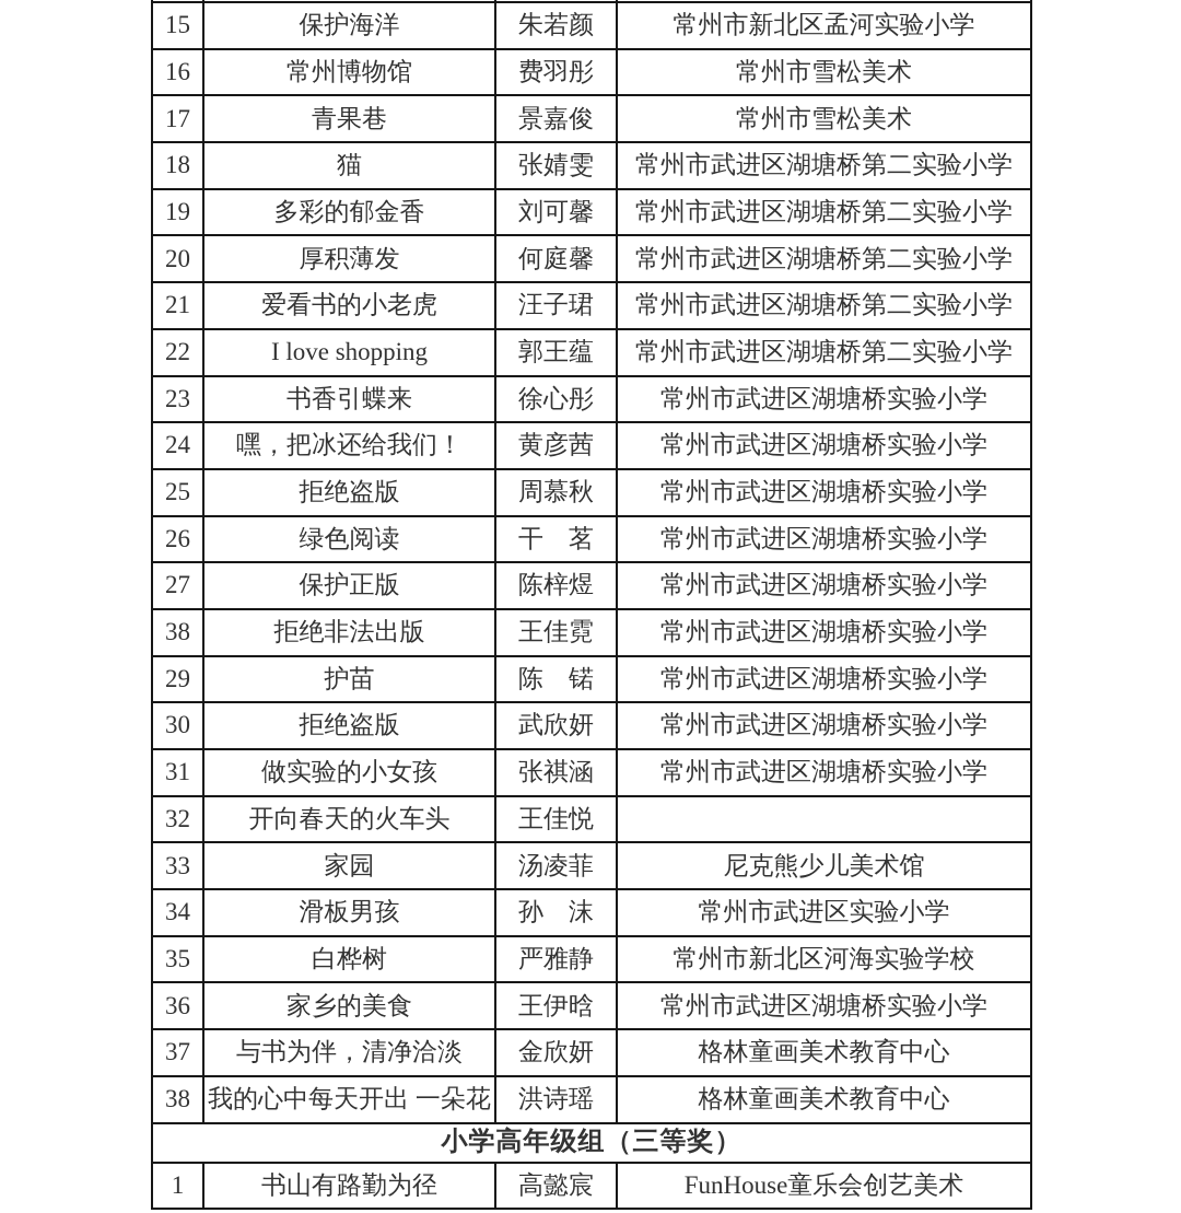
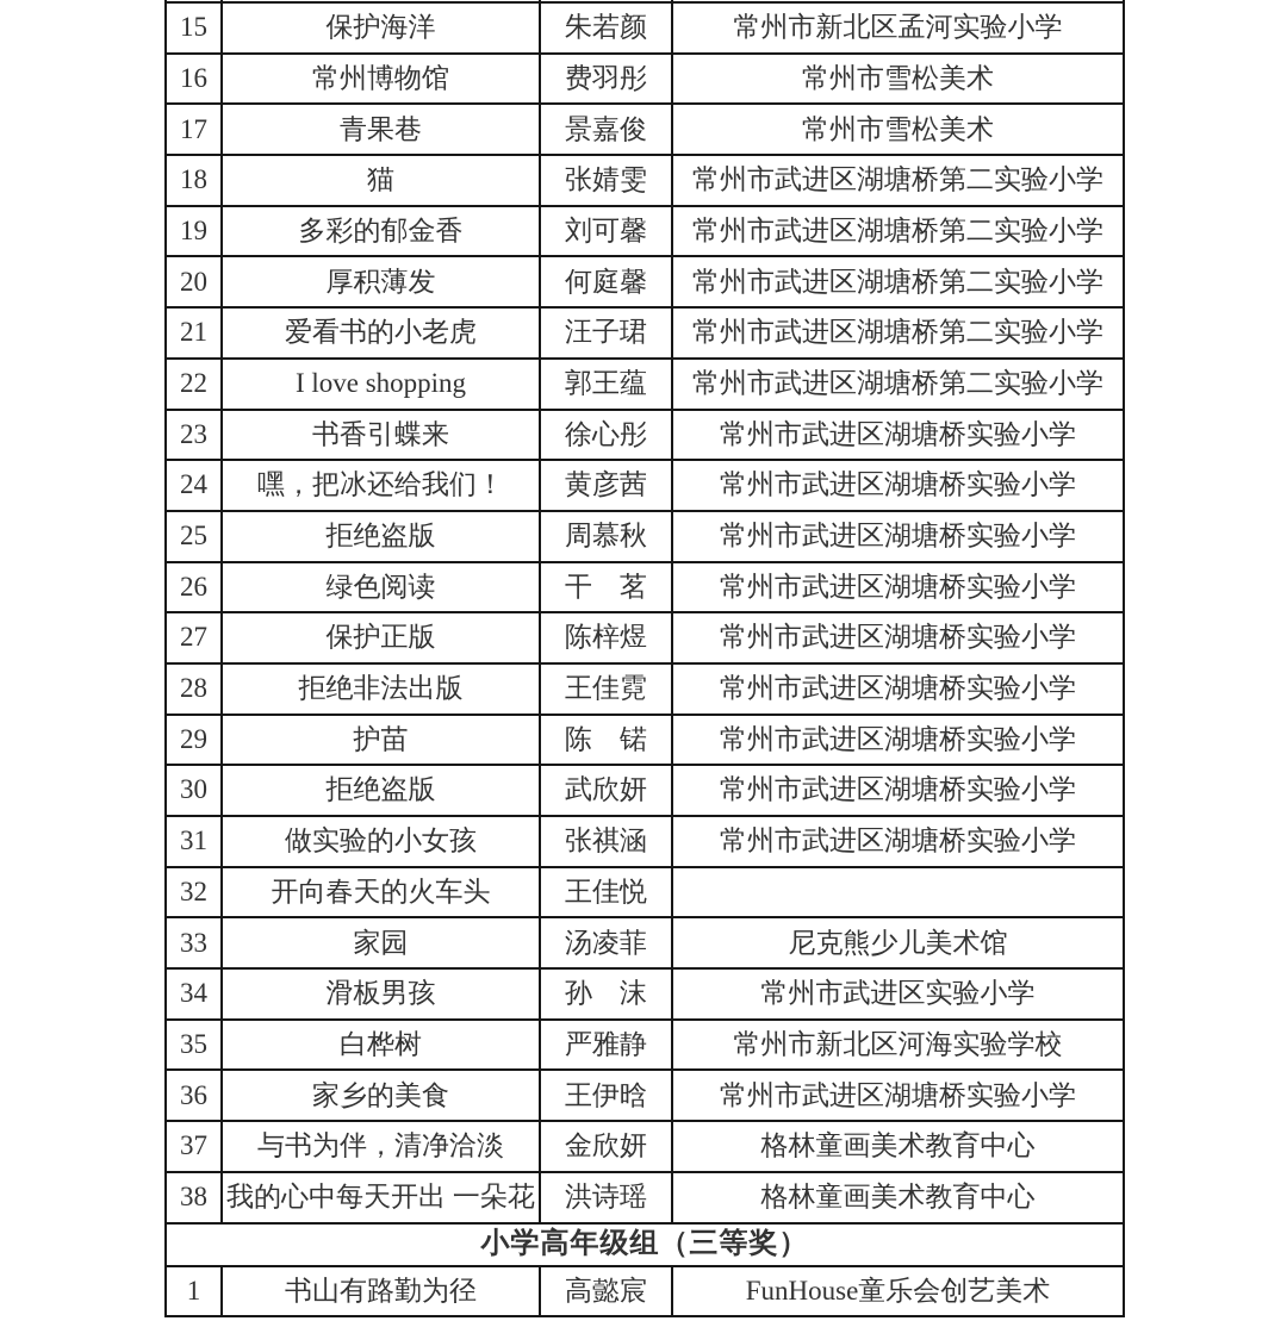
  15	保护海洋	朱若颜	常州市新北区孟河实验小学
  16	常州博物馆	费羽彤	常州市雪松美术
  17	青果巷	景嘉俊	常州市雪松美术
  18	猫	张婧雯	常州市武进区湖塘桥第二实验小学
  19	多彩的郁金香	刘可馨	常州市武进区湖塘桥第二实验小学
  20	厚积薄发	何庭馨	常州市武进区湖塘桥第二实验小学
  21	爱看书的小老虎	汪子珺	常州市武进区湖塘桥第二实验小学
  22	I love shopping	郭王蕴	常州市武进区湖塘桥第二实验小学
  23	书香引蝶来	徐心彤	常州市武进区湖塘桥实验小学
  24	嘿，把冰还给我们！	黄彦茜	常州市武进区湖塘桥实验小学
  25	拒绝盗版	周慕秋	常州市武进区湖塘桥实验小学
  26	绿色阅读	干 茗	常州市武进区湖塘桥实验小学
  27	保护正版	陈梓煜	常州市武进区湖塘桥实验小学
- 38	拒绝非法出版	王佳霓	常州市武进区湖塘桥实验小学
+ 28	拒绝非法出版	王佳霓	常州市武进区湖塘桥实验小学
  29	护苗	陈 锘	常州市武进区湖塘桥实验小学
  30	拒绝盗版	武欣妍	常州市武进区湖塘桥实验小学
  31	做实验的小女孩	张祺涵	常州市武进区湖塘桥实验小学
  32	开向春天的火车头	王佳悦
  33	家园	汤凌菲	尼克熊少儿美术馆
  34	滑板男孩	孙 沫	常州市武进区实验小学
  35	白桦树	严雅静	常州市新北区河海实验学校
  36	家乡的美食	王伊晗	常州市武进区湖塘桥实验小学
  37	与书为伴，清净洽淡	金欣妍	格林童画美术教育中心
  38	我的心中每天开出 一朵花	洪诗瑶	格林童画美术教育中心
  小学高年级组（三等奖）
  1	书山有路勤为径	高懿宸	FunHouse童乐会创艺美术
